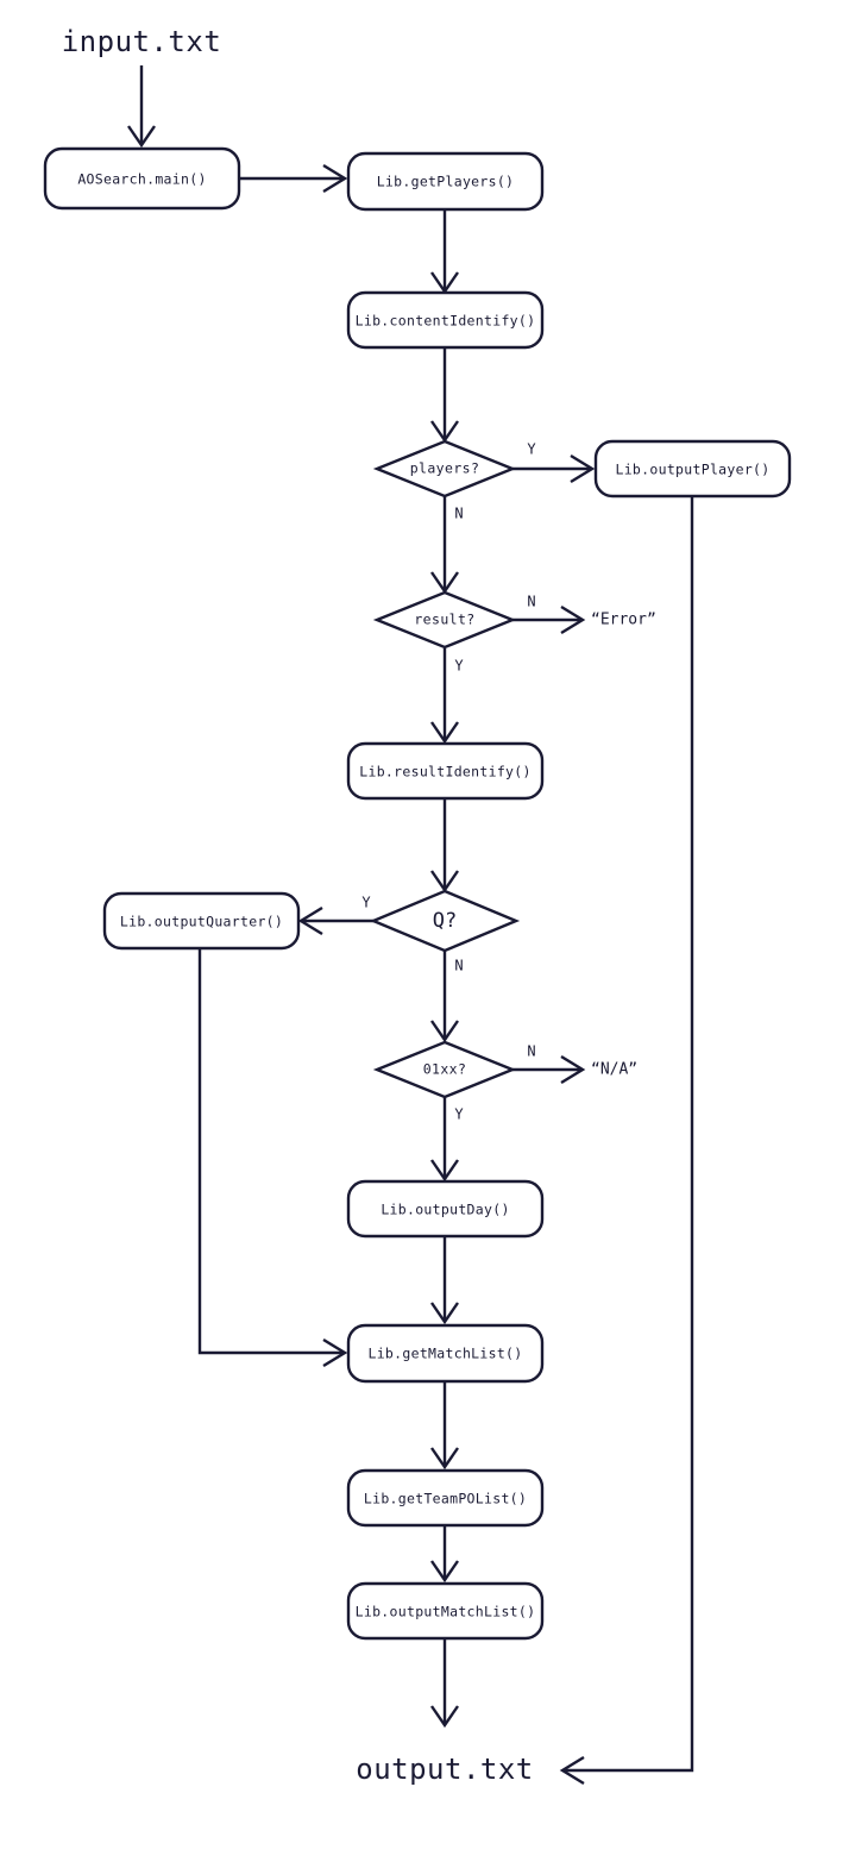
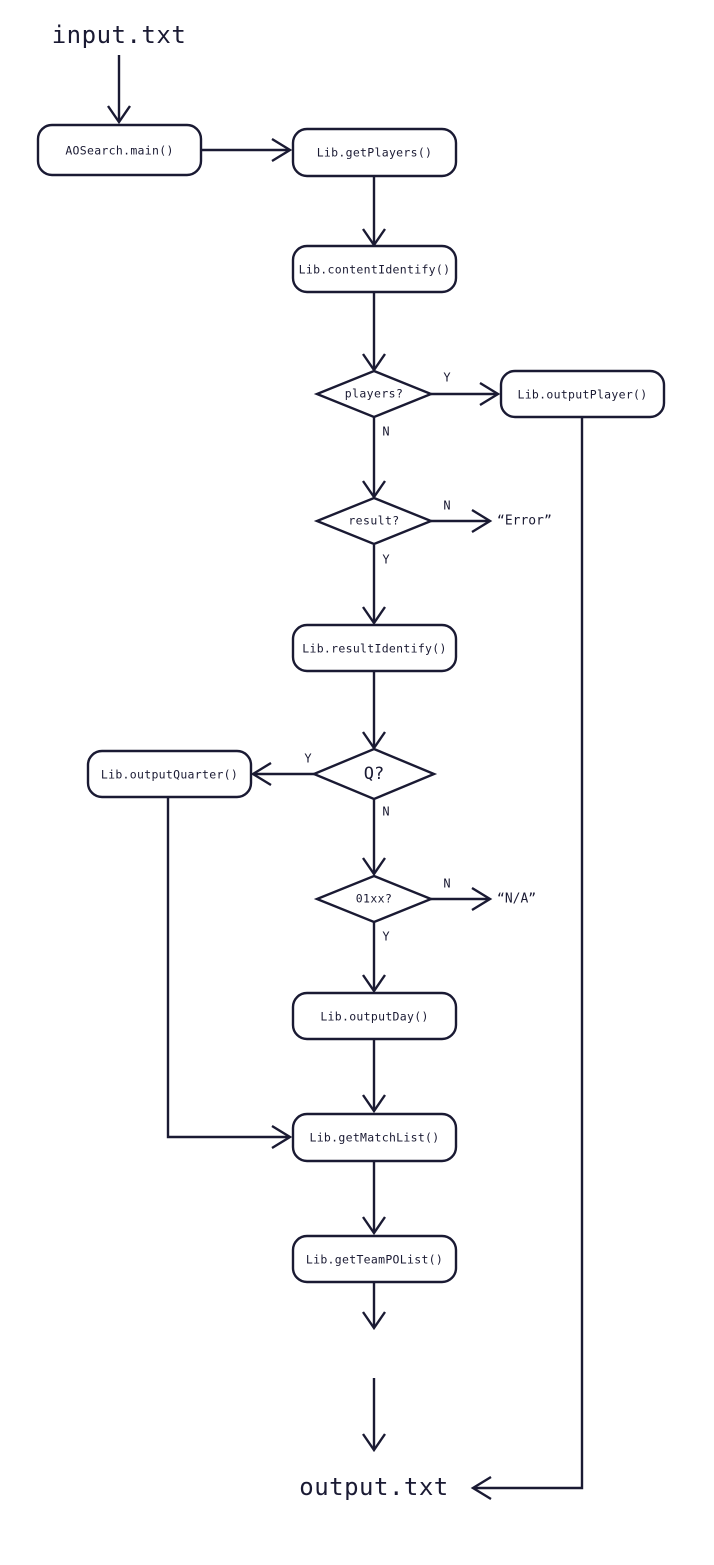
  Y
  N
  N
  Y
  Y
  N
  N
  Y
  input.txt
  output.txt
  “Error”
  “N/A”
  AOSearch.main()
  Lib.getPlayers()
  Lib.contentIdentify()
  Lib.outputPlayer()
  Lib.resultIdentify()
  Lib.outputQuarter()
  Lib.outputDay()
  Lib.getMatchList()
  Lib.getTeamPOList()
- Lib.outputMatchList()
  players?
  result?
  Q?
  01xx?
